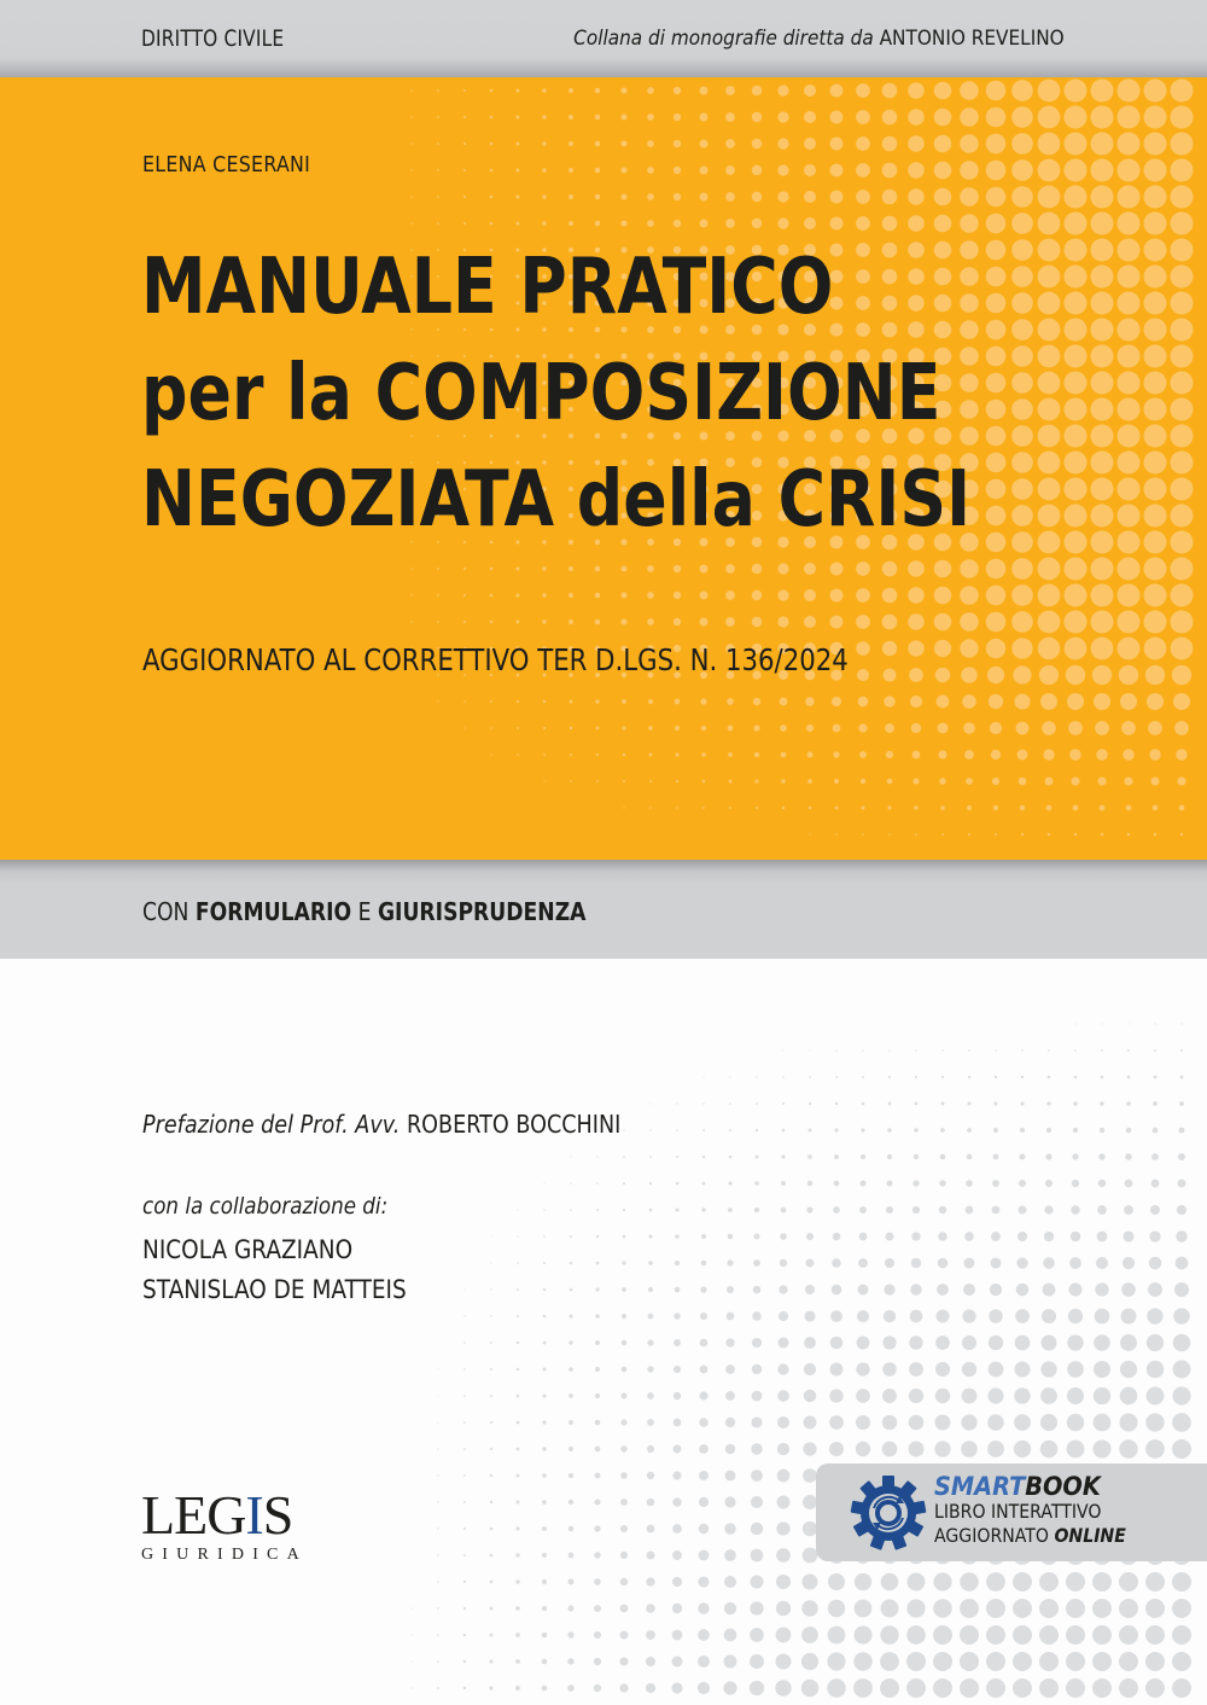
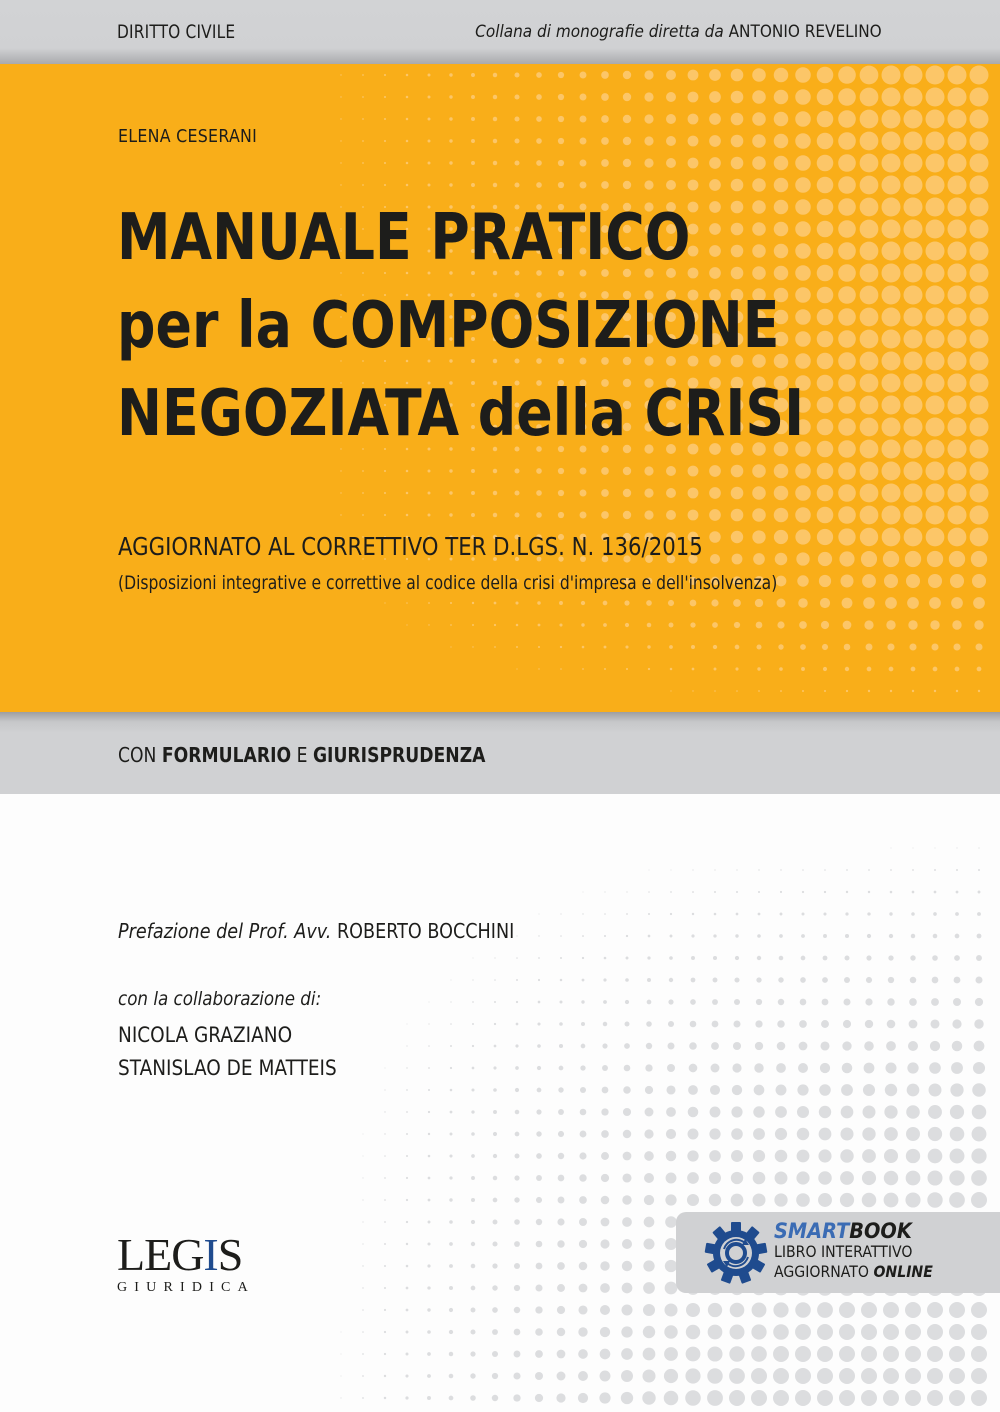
  DIRITTO CIVILE
  Collana di monografie diretta da ANTONIO REVELINO
  ELENA CESERANI
  MANUALE PRATICO
  per la COMPOSIZIONE
  NEGOZIATA della CRISI
- AGGIORNATO AL CORRETTIVO TER D.LGS. N. 136/2024
+ AGGIORNATO AL CORRETTIVO TER D.LGS. N. 136/2015
+ (Disposizioni integrative e correttive al codice della crisi d'impresa e dell'insolvenza)
  CON FORMULARIO E GIURISPRUDENZA
  Prefazione del Prof. Avv. ROBERTO BOCCHINI
  con la collaborazione di:
  NICOLA GRAZIANO
  STANISLAO DE MATTEIS
  LEGIS
  GIURIDICA
  SMARTBOOK
  LIBRO INTERATTIVO
  AGGIORNATO ONLINE
